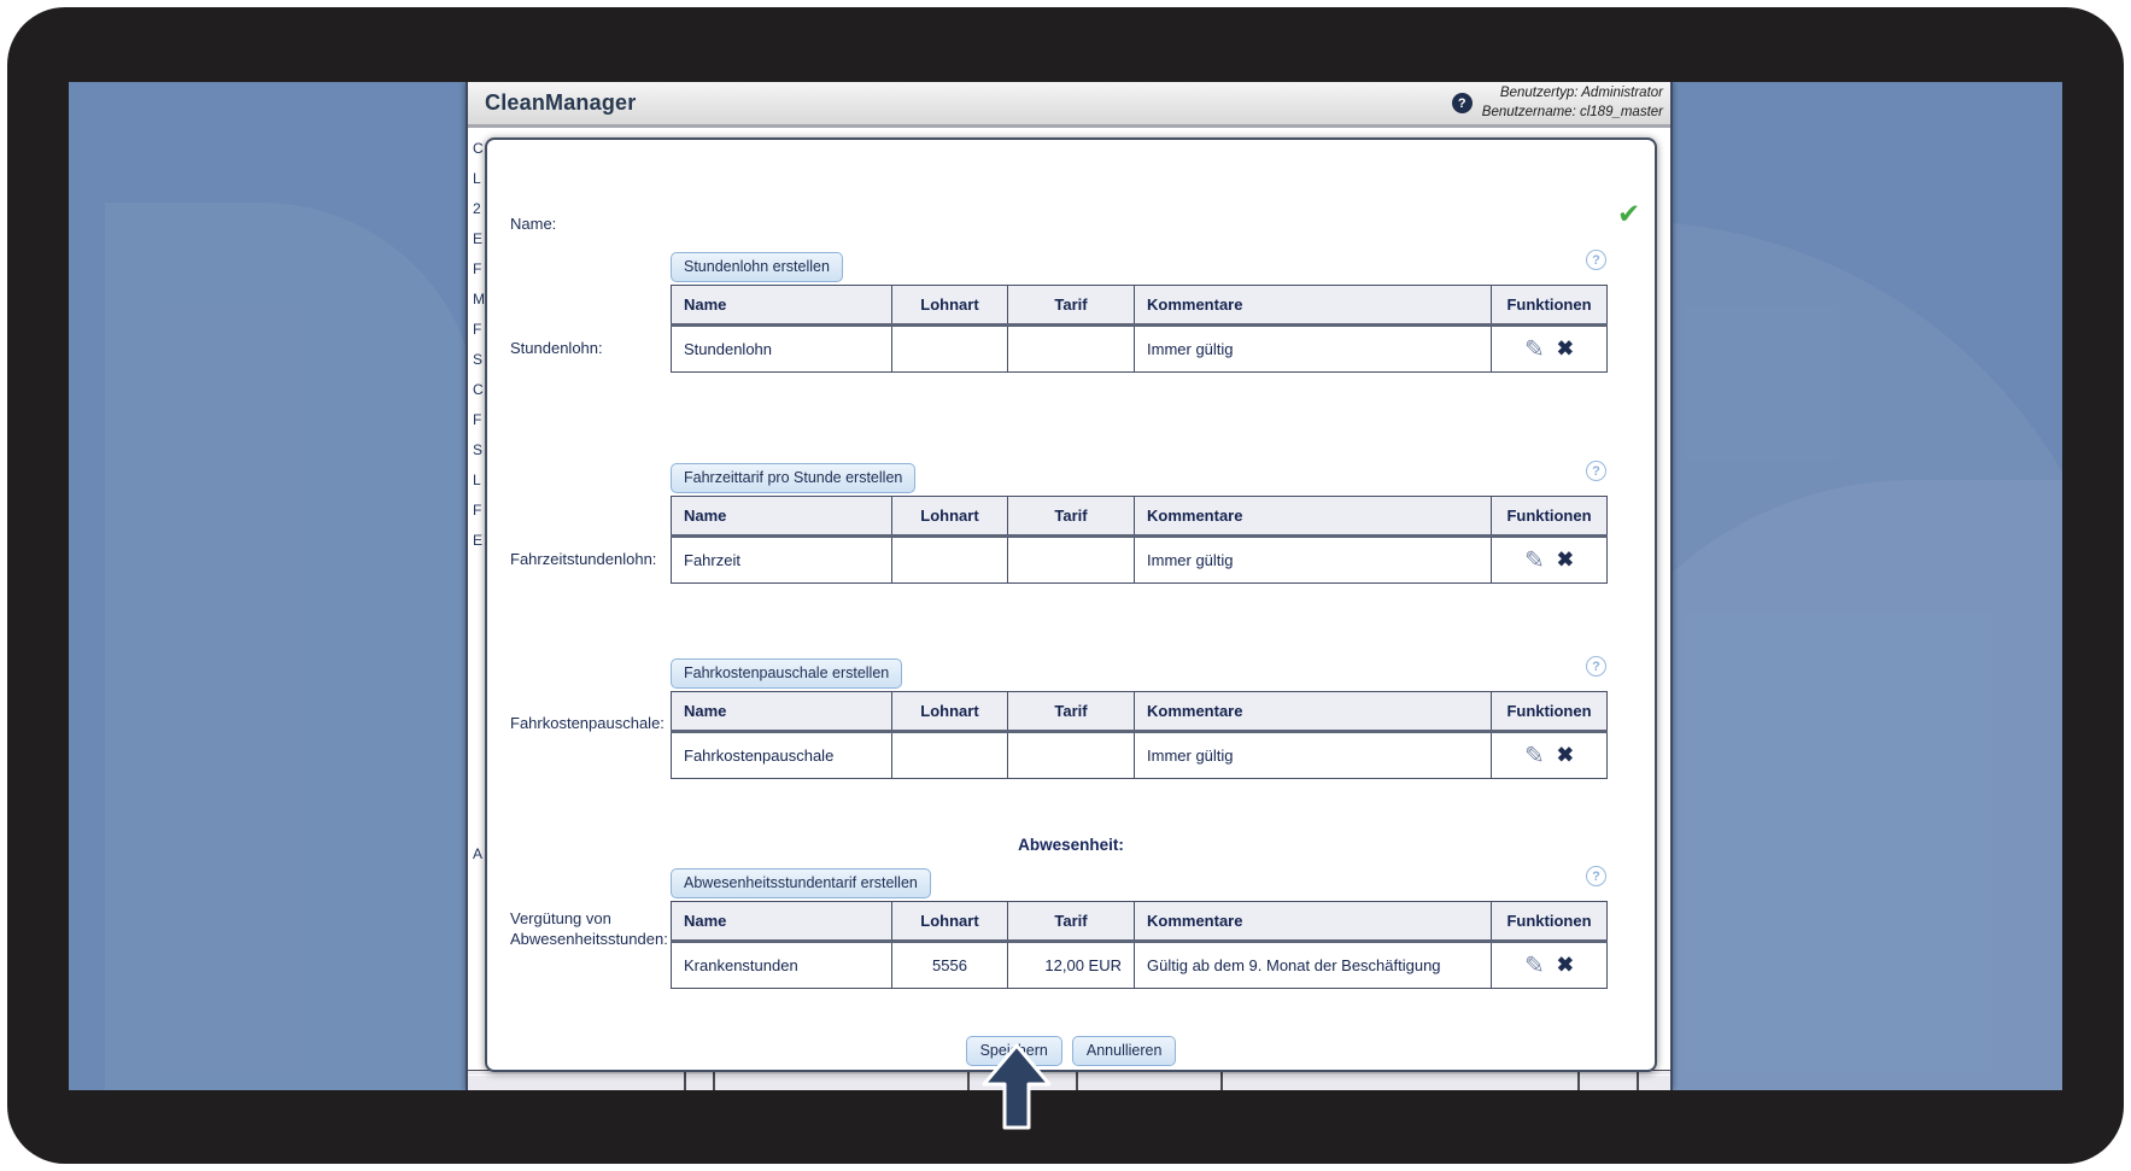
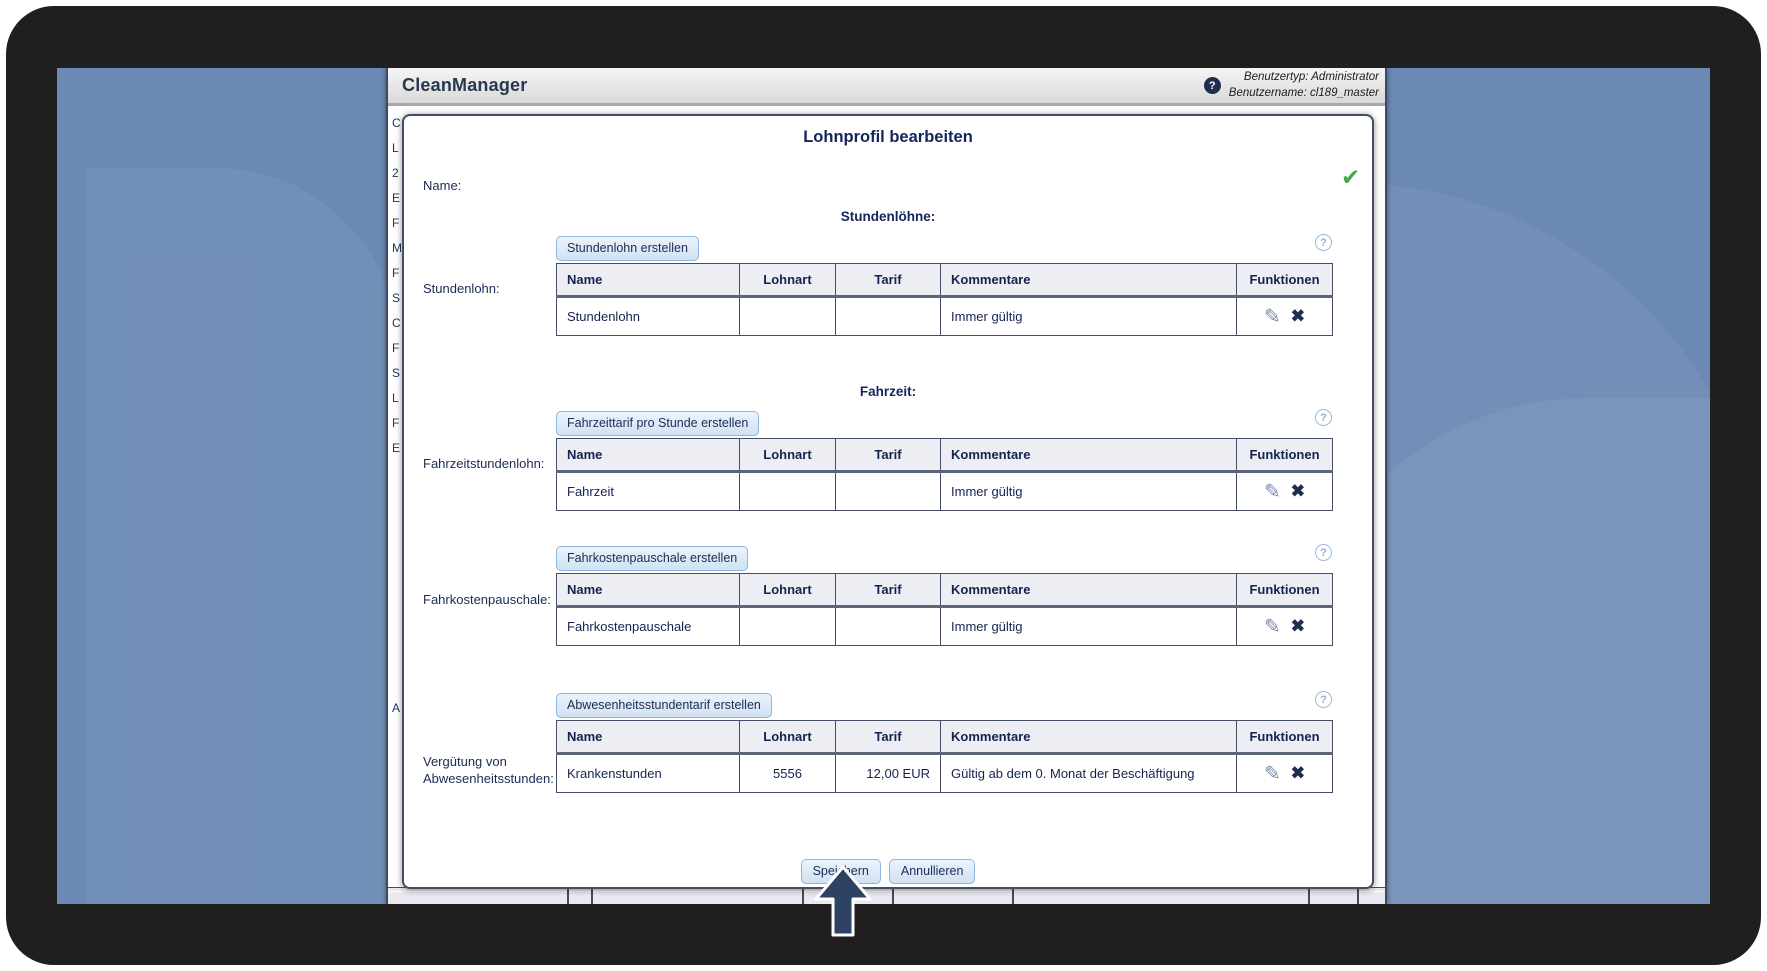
  CleanManager
  ?
  Benutzertyp: Administrator
  Benutzername: cl189_master
  C
  L
  2
  E
  F
  M
  F
  S
  C
  F
  S
  L
  F
  E
  A
+ Lohnprofil bearbeiten
  Name:
  ✔
+ Stundenlöhne:
  Stundenlohn erstellen
  ?
  Name	Lohnart	Tarif	Kommentare	Funktionen
  Stundenlohn			Immer gültig	✎ ✖
  Stundenlohn:
+ Fahrzeit:
  Fahrzeittarif pro Stunde erstellen
  ?
  Name	Lohnart	Tarif	Kommentare	Funktionen
  Fahrzeit			Immer gültig	✎ ✖
  Fahrzeitstundenlohn:
  Fahrkostenpauschale erstellen
  ?
  Name	Lohnart	Tarif	Kommentare	Funktionen
  Fahrkostenpauschale			Immer gültig	✎ ✖
  Fahrkostenpauschale:
- Abwesenheit:
  Abwesenheitsstundentarif erstellen
  ?
  Name	Lohnart	Tarif	Kommentare	Funktionen
- Krankenstunden	5556	12,00 EUR	Gültig ab dem 9. Monat der Beschäftigung	✎ ✖
+ Krankenstunden	5556	12,00 EUR	Gültig ab dem 0. Monat der Beschäftigung	✎ ✖
  Vergütung von Abwesenheitsstunden:
  Speiern
  Annullieren
